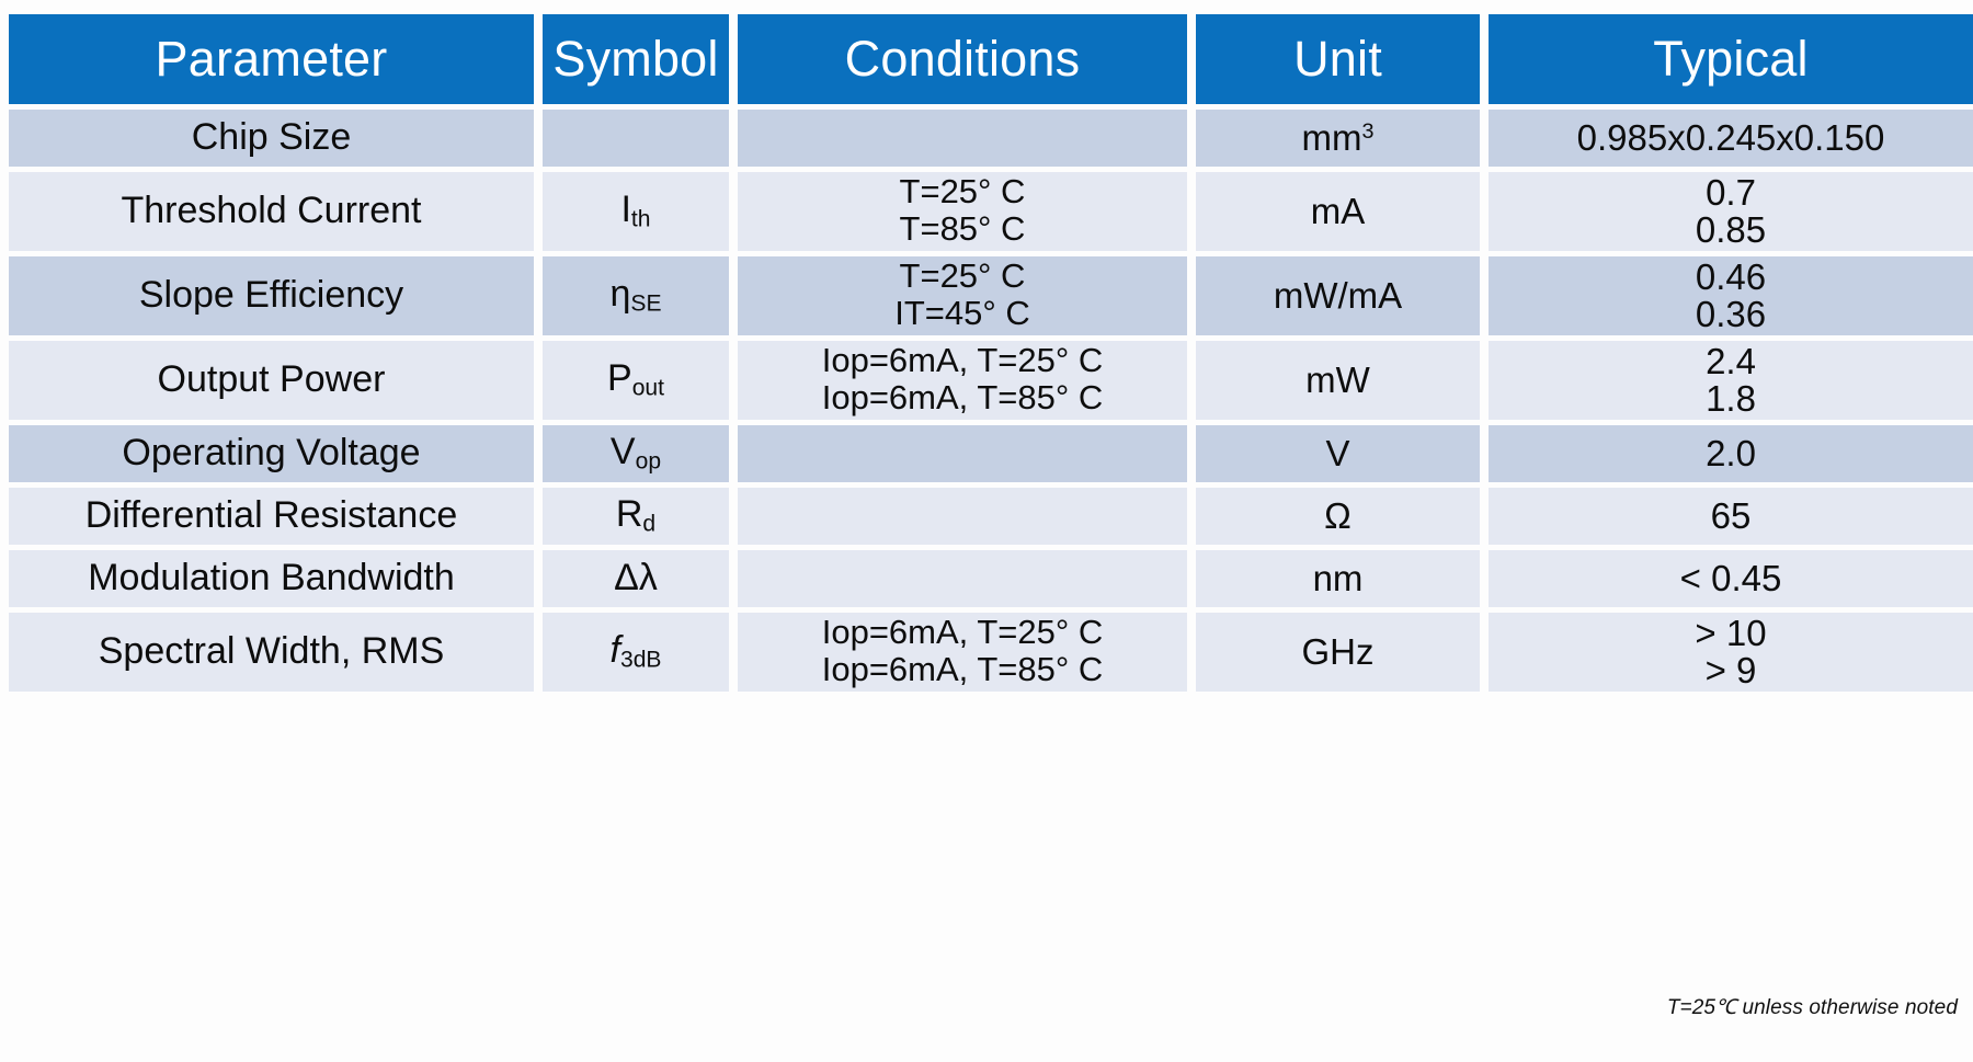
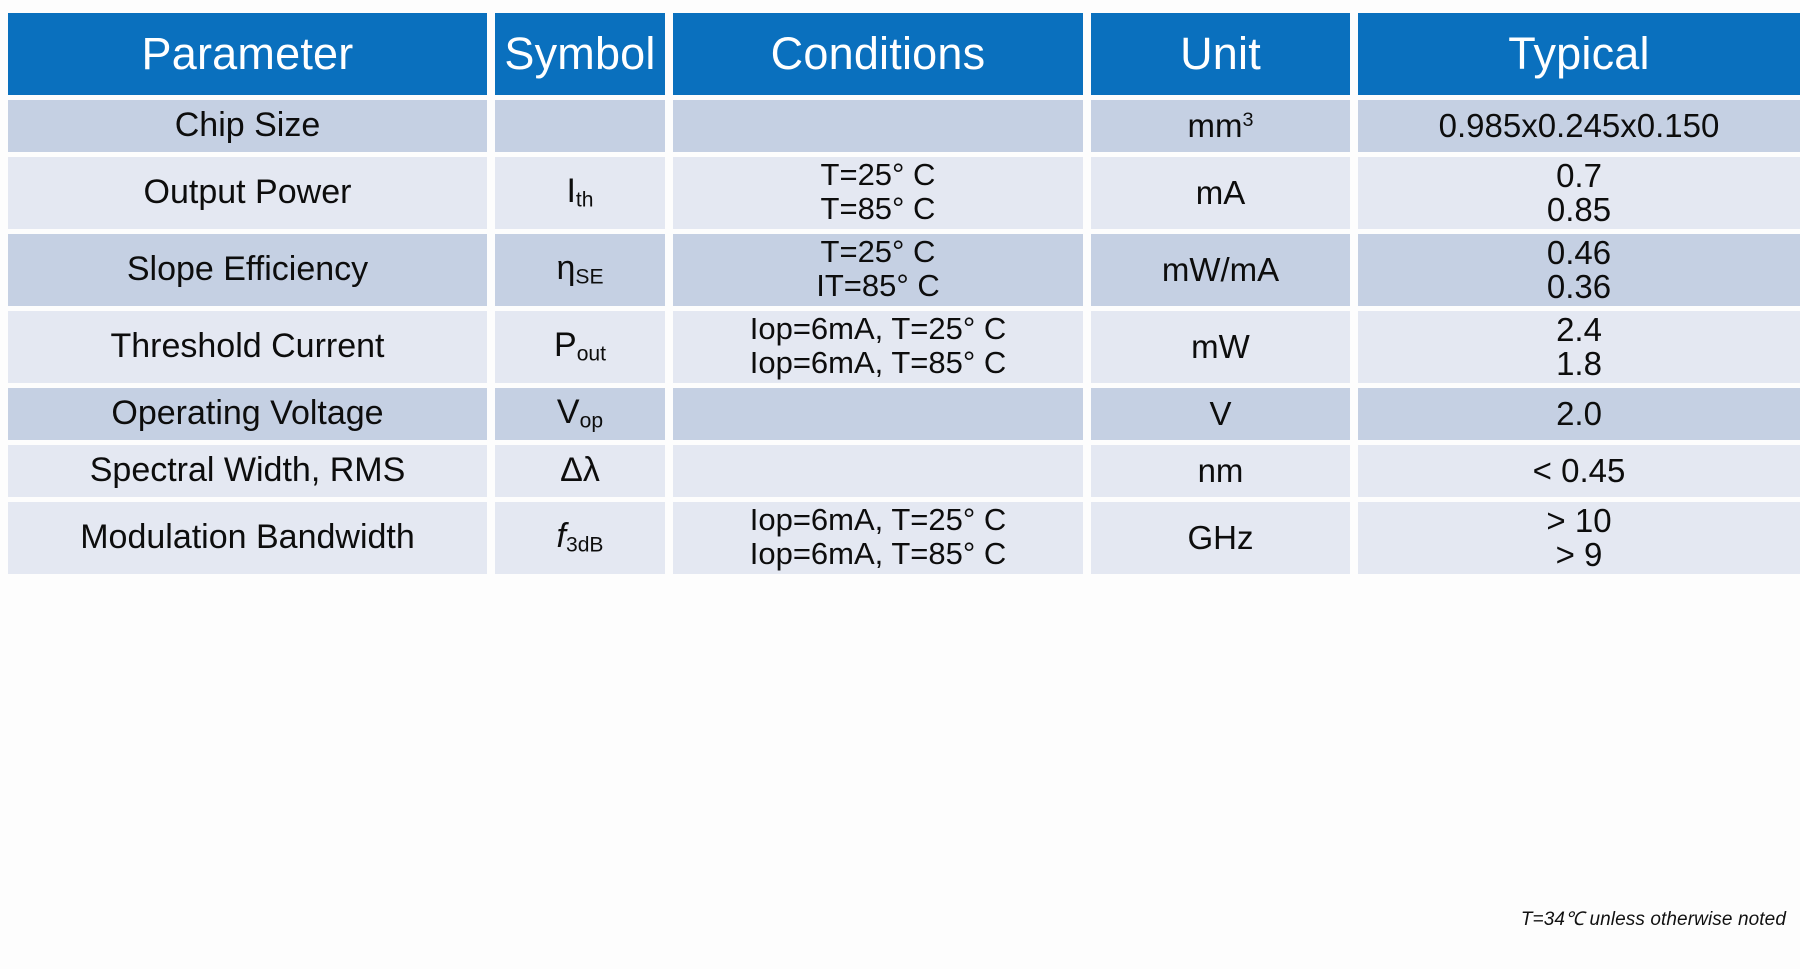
  Parameter	Symbol	Conditions	Unit	Typical
  Chip Size			mm3	0.985x0.245x0.150
- Threshold Current	Ith	T=25° C T=85° C	mA	0.7 0.85
+ Output Power	Ith	T=25° C T=85° C	mA	0.7 0.85
- Slope Efficiency	ηSE	T=25° C IT=45° C	mW/mA	0.46 0.36
+ Slope Efficiency	ηSE	T=25° C IT=85° C	mW/mA	0.46 0.36
- Output Power	Pout	Iop=6mA, T=25° C Iop=6mA, T=85° C	mW	2.4 1.8
+ Threshold Current	Pout	Iop=6mA, T=25° C Iop=6mA, T=85° C	mW	2.4 1.8
  Operating Voltage	Vop		V	2.0
- Differential Resistance	Rd		Ω	65
- Modulation Bandwidth	Δλ		nm	< 0.45
+ Spectral Width, RMS	Δλ		nm	< 0.45
- Spectral Width, RMS	f3dB	Iop=6mA, T=25° C Iop=6mA, T=85° C	GHz	> 10 > 9
+ Modulation Bandwidth	f3dB	Iop=6mA, T=25° C Iop=6mA, T=85° C	GHz	> 10 > 9
- T=25℃ unless otherwise noted
+ T=34℃ unless otherwise noted
